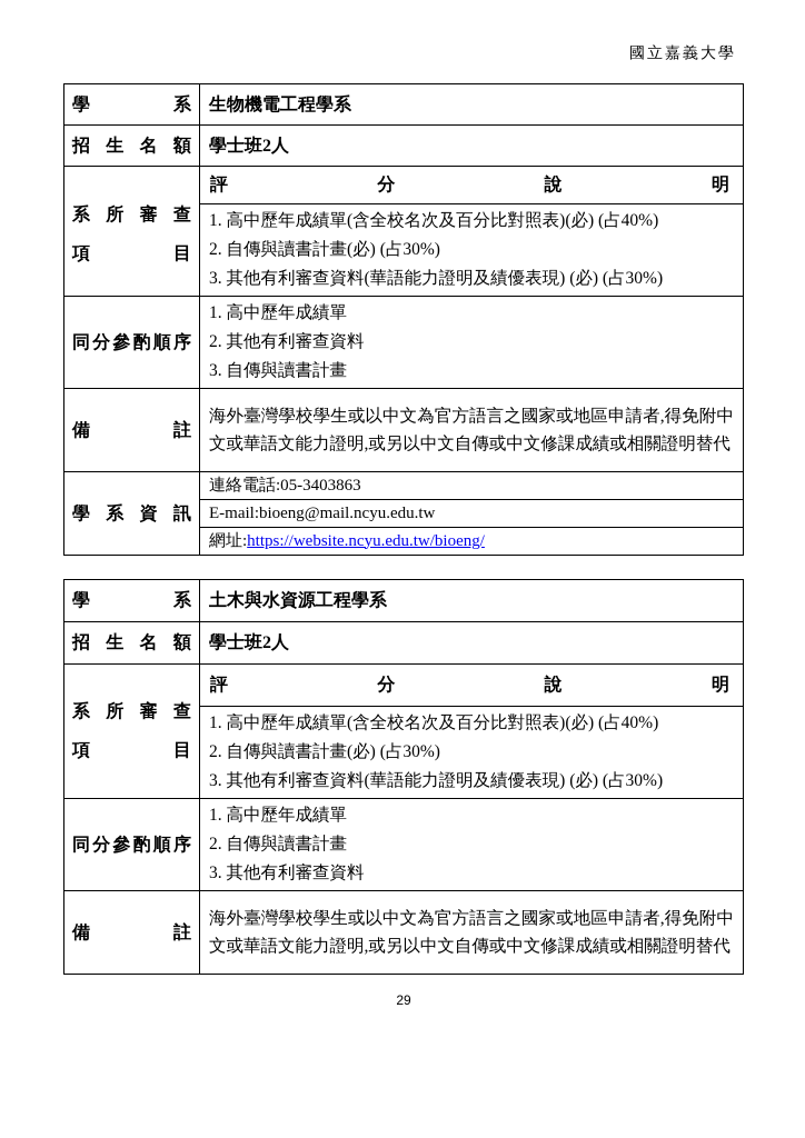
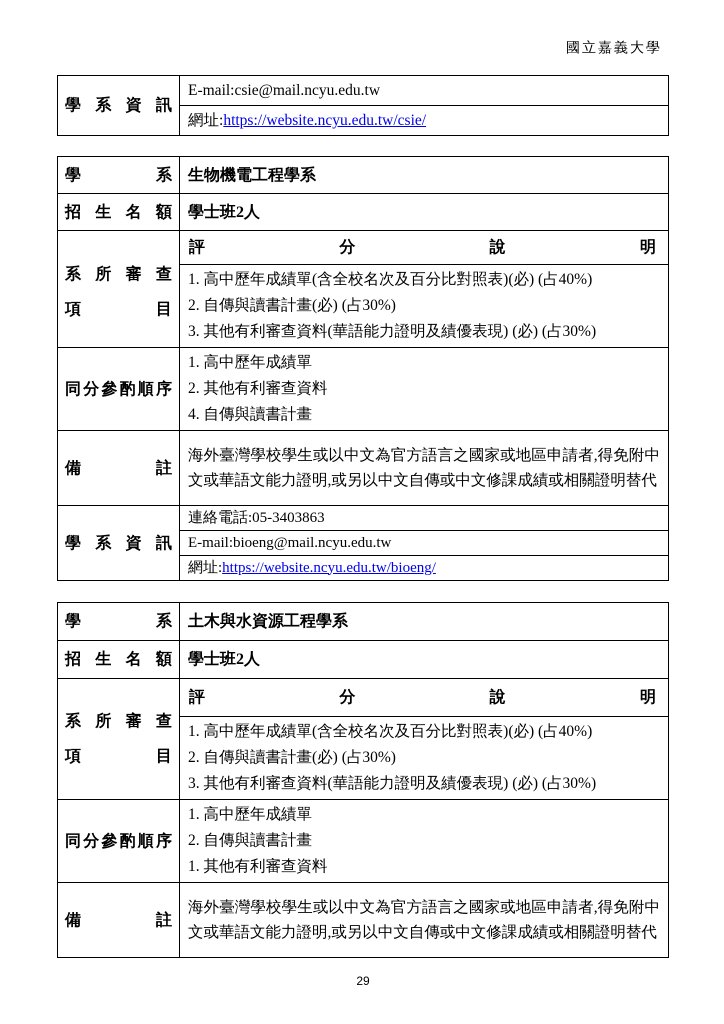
  國立嘉義大學
+ 學 系 資 訊	E-mail:csie@mail.ncyu.edu.tw
+ 網址:https://website.ncyu.edu.tw/csie/
  學 系	生物機電工程學系
  招 生 名 額	學士班2人
  系 所 審 查 項 目	評 分 說 明
  1. 高中歷年成績單(含全校名次及百分比對照表)(必) (占40%) 2. 自傳與讀書計畫(必) (占30%) 3. 其他有利審查資料(華語能力證明及績優表現) (必) (占30%)
- 同分參酌順序	1. 高中歷年成績單 2. 其他有利審查資料 3. 自傳與讀書計畫
+ 同分參酌順序	1. 高中歷年成績單 2. 其他有利審查資料 4. 自傳與讀書計畫
  備 註	海外臺灣學校學生或以中文為官方語言之國家或地區申請者,得免附中文或華語文能力證明,或另以中文自傳或中文修課成績或相關證明替代
  學 系 資 訊	連絡電話:05-3403863
  E-mail:bioeng@mail.ncyu.edu.tw
  網址:https://website.ncyu.edu.tw/bioeng/
  學 系	土木與水資源工程學系
  招 生 名 額	學士班2人
  系 所 審 查 項 目	評 分 說 明
  1. 高中歷年成績單(含全校名次及百分比對照表)(必) (占40%) 2. 自傳與讀書計畫(必) (占30%) 3. 其他有利審查資料(華語能力證明及績優表現) (必) (占30%)
- 同分參酌順序	1. 高中歷年成績單 2. 自傳與讀書計畫 3. 其他有利審查資料
+ 同分參酌順序	1. 高中歷年成績單 2. 自傳與讀書計畫 1. 其他有利審查資料
  備 註	海外臺灣學校學生或以中文為官方語言之國家或地區申請者,得免附中文或華語文能力證明,或另以中文自傳或中文修課成績或相關證明替代
  29
